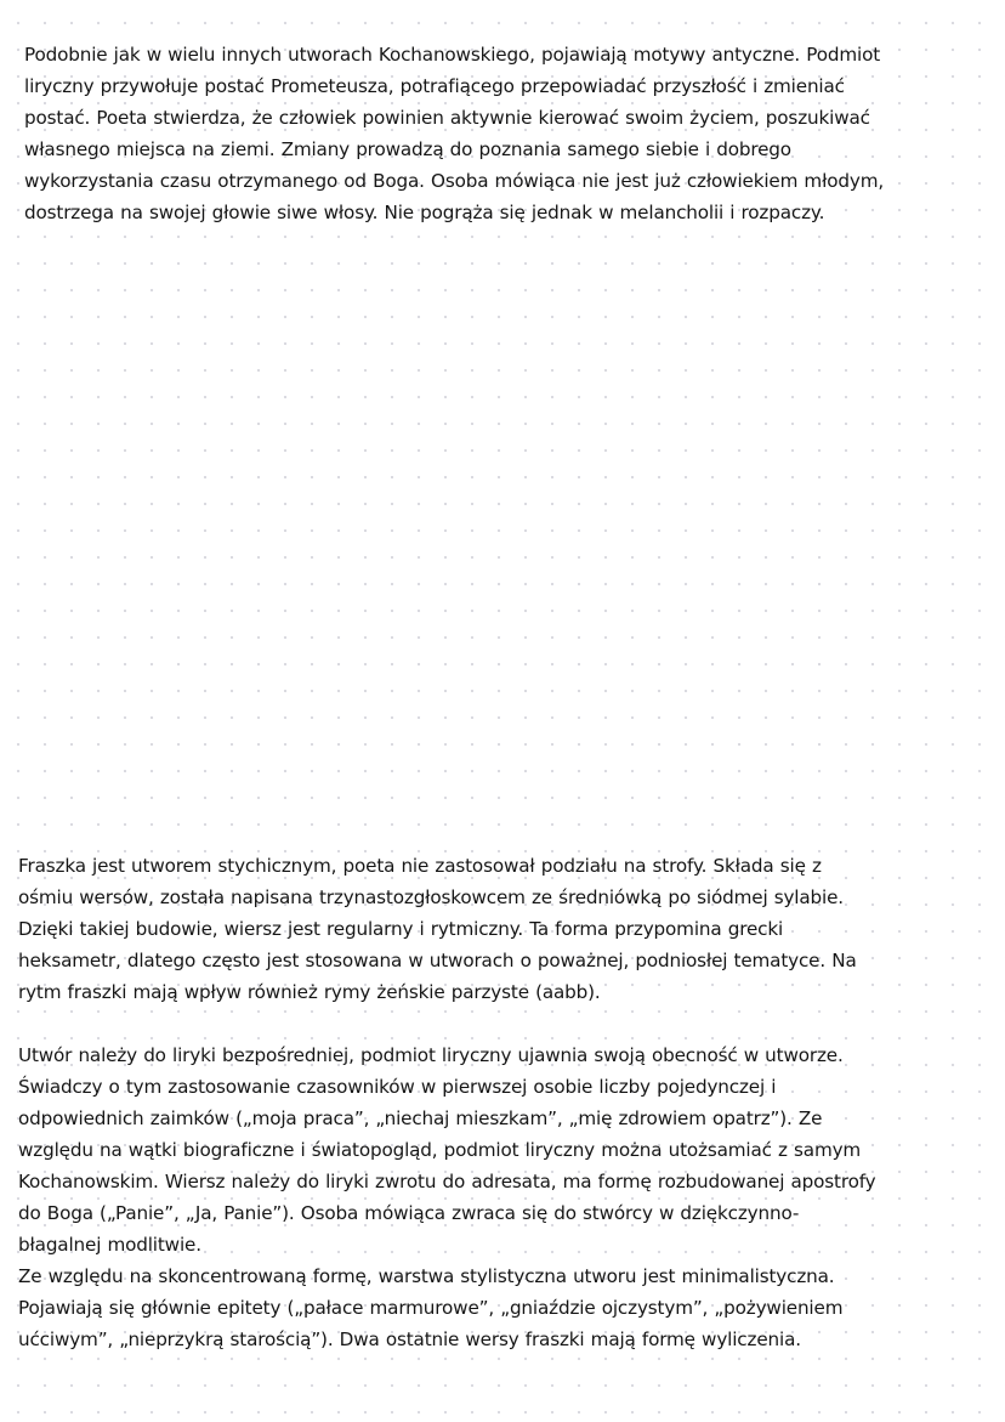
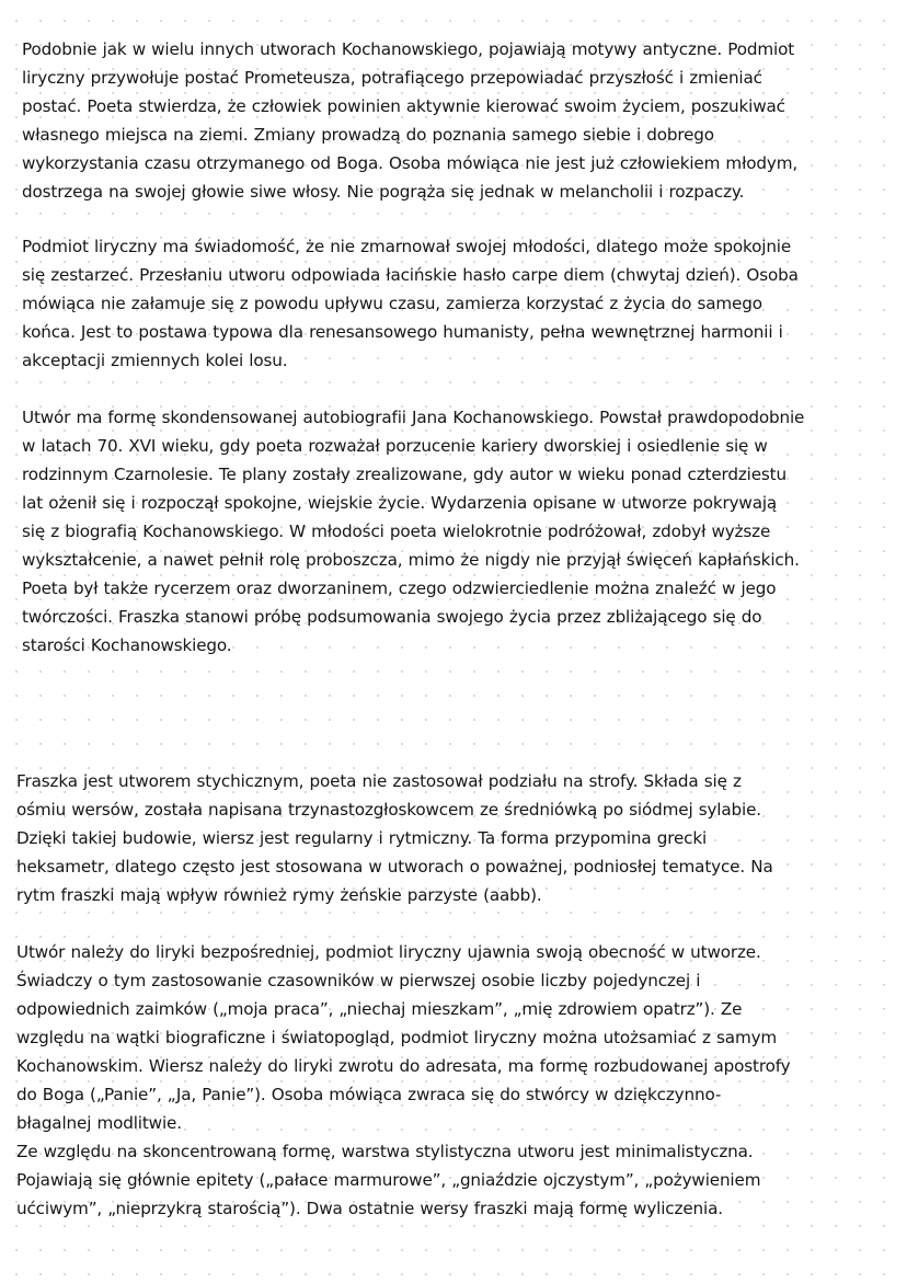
  Podobnie jak w wielu innych utworach Kochanowskiego, pojawiają motywy antyczne. Podmiot
  liryczny przywołuje postać Prometeusza, potrafiącego przepowiadać przyszłość i zmieniać
  postać. Poeta stwierdza, że człowiek powinien aktywnie kierować swoim życiem, poszukiwać
  własnego miejsca na ziemi. Zmiany prowadzą do poznania samego siebie i dobrego
  wykorzystania czasu otrzymanego od Boga. Osoba mówiąca nie jest już człowiekiem młodym,
  dostrzega na swojej głowie siwe włosy. Nie pogrąża się jednak w melancholii i rozpaczy.
+ Podmiot liryczny ma świadomość, że nie zmarnował swojej młodości, dlatego może spokojnie
+ się zestarzeć. Przesłaniu utworu odpowiada łacińskie hasło carpe diem (chwytaj dzień). Osoba
+ mówiąca nie załamuje się z powodu upływu czasu, zamierza korzystać z życia do samego
+ końca. Jest to postawa typowa dla renesansowego humanisty, pełna wewnętrznej harmonii i
+ akceptacji zmiennych kolei losu.
+ Utwór ma formę skondensowanej autobiografii Jana Kochanowskiego. Powstał prawdopodobnie
+ w latach 70. XVI wieku, gdy poeta rozważał porzucenie kariery dworskiej i osiedlenie się w
+ rodzinnym Czarnolesie. Te plany zostały zrealizowane, gdy autor w wieku ponad czterdziestu
+ lat ożenił się i rozpoczął spokojne, wiejskie życie. Wydarzenia opisane w utworze pokrywają
+ się z biografią Kochanowskiego. W młodości poeta wielokrotnie podróżował, zdobył wyższe
+ wykształcenie, a nawet pełnił rolę proboszcza, mimo że nigdy nie przyjął święceń kapłańskich.
+ Poeta był także rycerzem oraz dworzaninem, czego odzwierciedlenie można znaleźć w jego
+ twórczości. Fraszka stanowi próbę podsumowania swojego życia przez zbliżającego się do
+ starości Kochanowskiego.
  Fraszka jest utworem stychicznym, poeta nie zastosował podziału na strofy. Składa się z
  ośmiu wersów, została napisana trzynastozgłoskowcem ze średniówką po siódmej sylabie.
  Dzięki takiej budowie, wiersz jest regularny i rytmiczny. Ta forma przypomina grecki
  heksametr, dlatego często jest stosowana w utworach o poważnej, podniosłej tematyce. Na
  rytm fraszki mają wpływ również rymy żeńskie parzyste (aabb).
  Utwór należy do liryki bezpośredniej, podmiot liryczny ujawnia swoją obecność w utworze.
  Świadczy o tym zastosowanie czasowników w pierwszej osobie liczby pojedynczej i
  odpowiednich zaimków („moja praca”, „niechaj mieszkam”, „mię zdrowiem opatrz”). Ze
  względu na wątki biograficzne i światopogląd, podmiot liryczny można utożsamiać z samym
  Kochanowskim. Wiersz należy do liryki zwrotu do adresata, ma formę rozbudowanej apostrofy
  do Boga („Panie”, „Ja, Panie”). Osoba mówiąca zwraca się do stwórcy w dziękczynno-
  błagalnej modlitwie.
  Ze względu na skoncentrowaną formę, warstwa stylistyczna utworu jest minimalistyczna.
  Pojawiają się głównie epitety („pałace marmurowe”, „gniaździe ojczystym”, „pożywieniem
  ućciwym”, „nieprzykrą starością”). Dwa ostatnie wersy fraszki mają formę wyliczenia.
